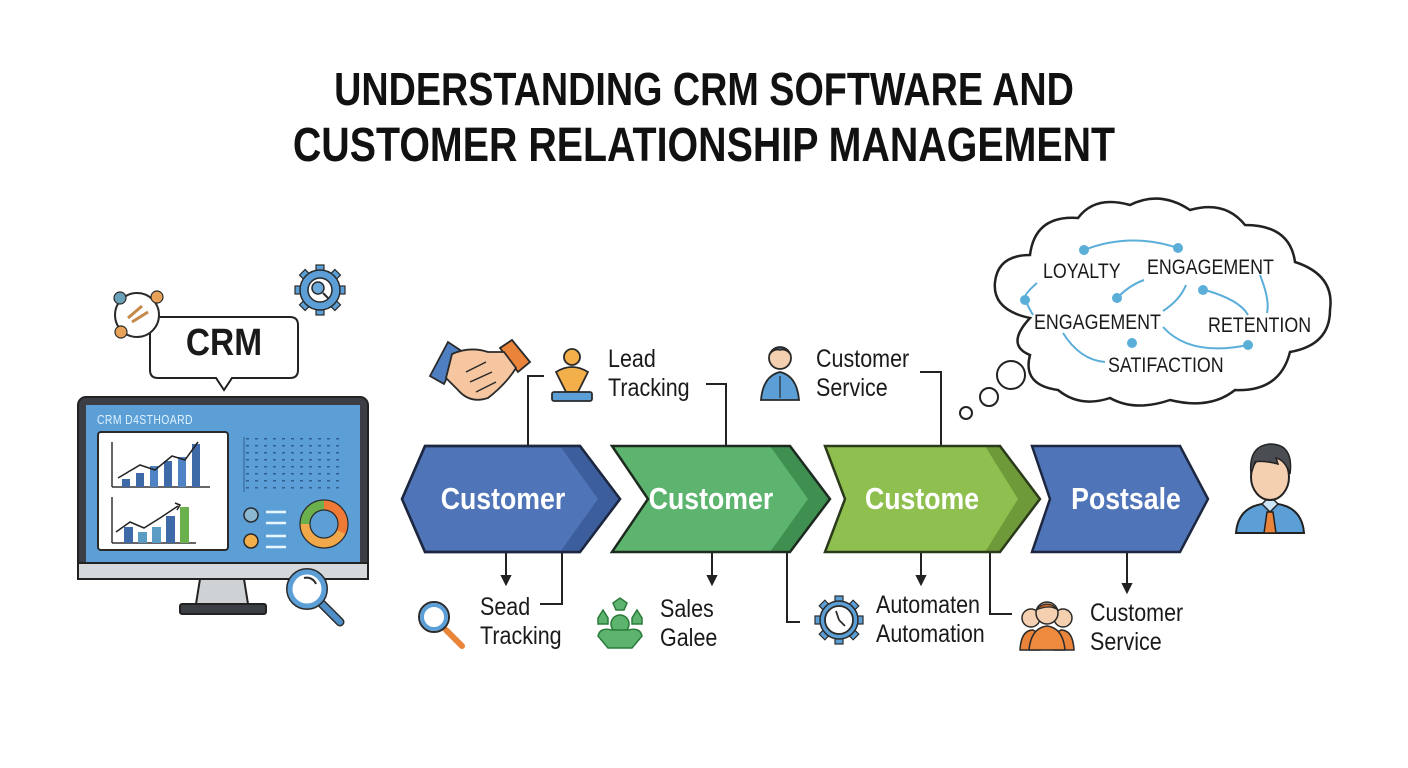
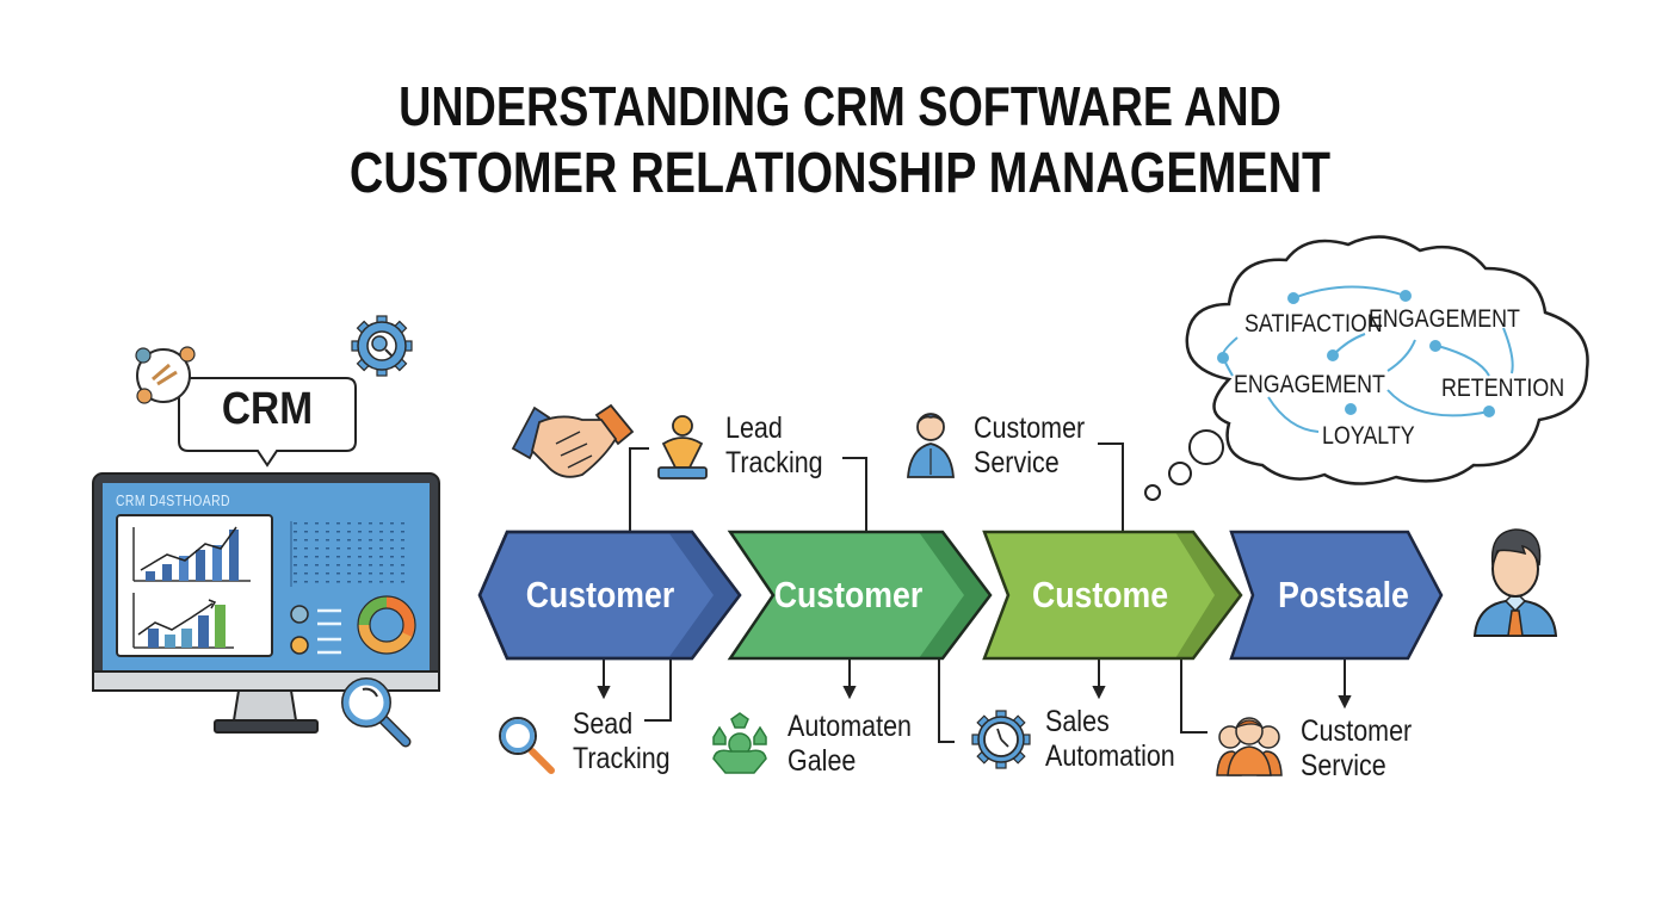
  UNDERSTANDING CRM SOFTWARE AND
  CUSTOMER RELATIONSHIP MANAGEMENT
  CRM
  CRM D4STHOARD
  Customer
  Customer
  Custome
  Postsale
  Lead
  Tracking
  Customer
  Service
  Sead
  Tracking
- Sales
+ Automaten
  Galee
- Automaten
+ Sales
  Automation
  Customer
  Service
- LOYALTY
+ SATIFACTION
  ENGAGEMENT
  ENGAGEMENT
  RETENTION
- SATIFACTION
+ LOYALTY
